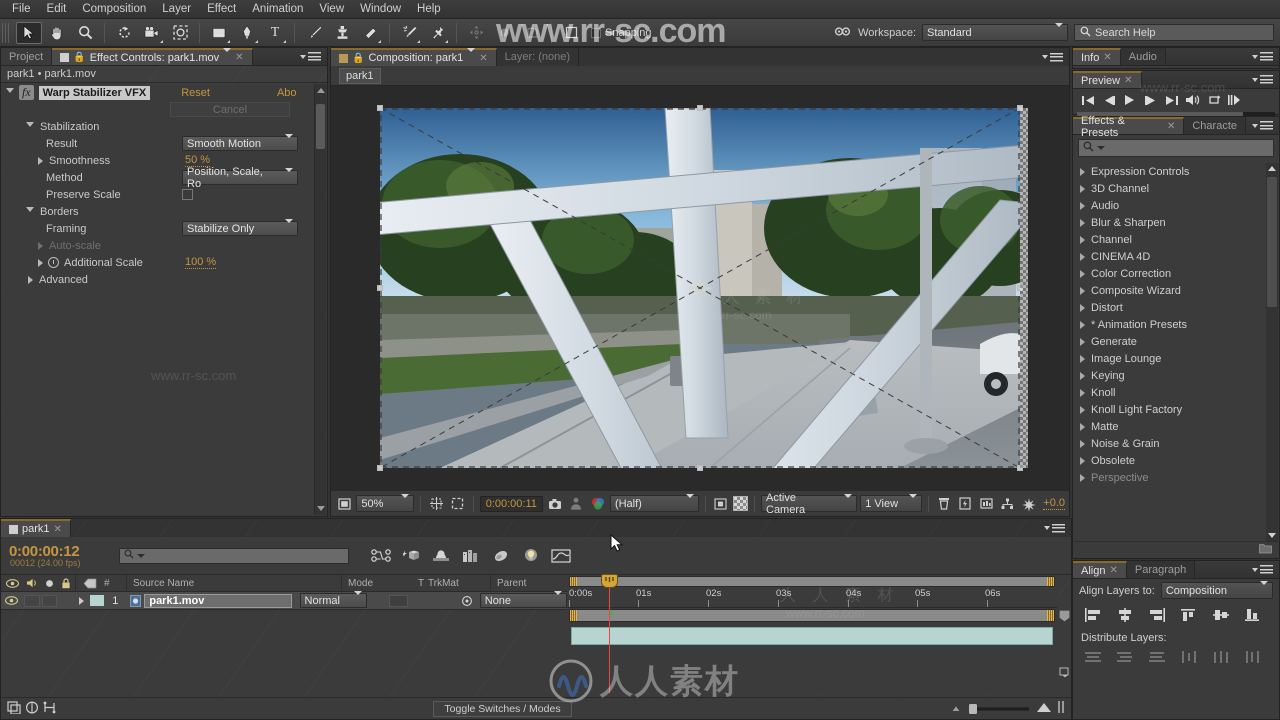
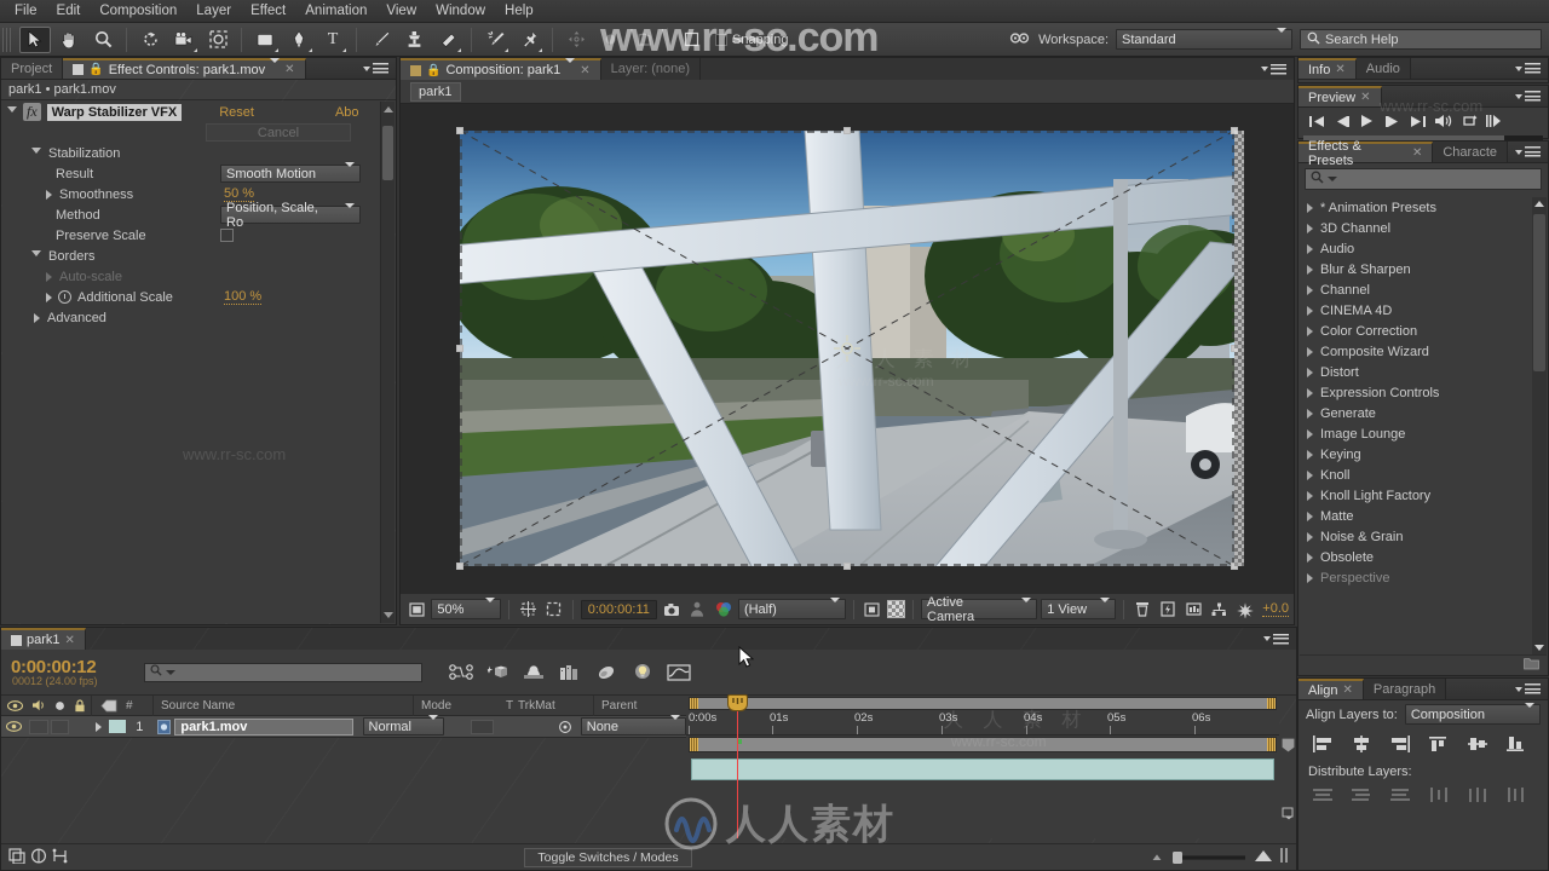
  File
  Edit
  Composition
  Layer
  Effect
  Animation
  View
  Window
  Help
  T
  Snapping
  Workspace:
  Standard
  Search Help
  Project
  🔒
  Effect Controls: park1.mov
  ✕
  fx
  Warp Stabilizer VFX
  Reset
  Abo
  Cancel
  Stabilization
  Result
  Smooth Motion
  Smoothness
  50 %
  Method
  Position, Scale, Ro
  Preserve Scale
  Borders
- Framing
- Stabilize Only
  Auto-scale
  Additional Scale
  100 %
  Advanced
  www.rr-sc.com
  🔒
  Composition: park1
  ✕
  Layer: (none)
  park1
  人 人 素 材
  www.rr-sc.com
  50%
  0:00:00:11
  (Half)
  Active Camera
  1 View
  +0.0
  Info
  ✕
  Audio
  Preview
  ✕
  Effects & Presets
  ✕
  Characte
- Expression Controls
+ * Animation Presets
  3D Channel
  Audio
  Blur & Sharpen
  Channel
  CINEMA 4D
  Color Correction
  Composite Wizard
  Distort
- * Animation Presets
+ Expression Controls
  Generate
  Image Lounge
  Keying
  Knoll
  Knoll Light Factory
  Matte
  Noise & Grain
  Obsolete
  Perspective
  Align
  ✕
  Paragraph
  Align Layers to:
  Composition
  Distribute Layers:
  0:00:00:12
  00012 (24.00 fps)
  #
  Source Name
  Mode
  T
  TrkMat
  Parent
  1
  park1.mov
  Normal
  None
  0:00s
  01s
  02s
  03s
  04s
  05s
  06s
  Toggle Switches / Modes
  www.rr-sc.com
  www.rr-sc.com
  人 人 素 材
  www.rr-sc.com
  人人素材
